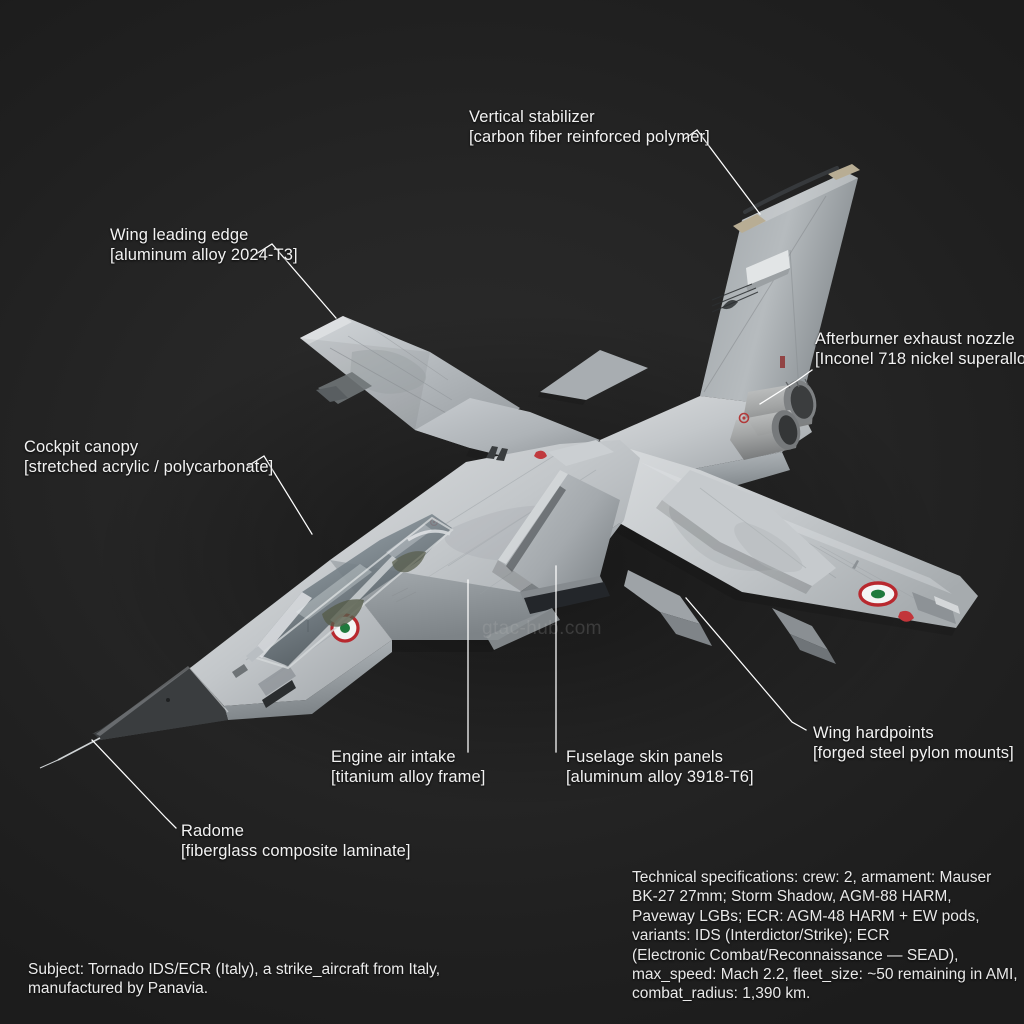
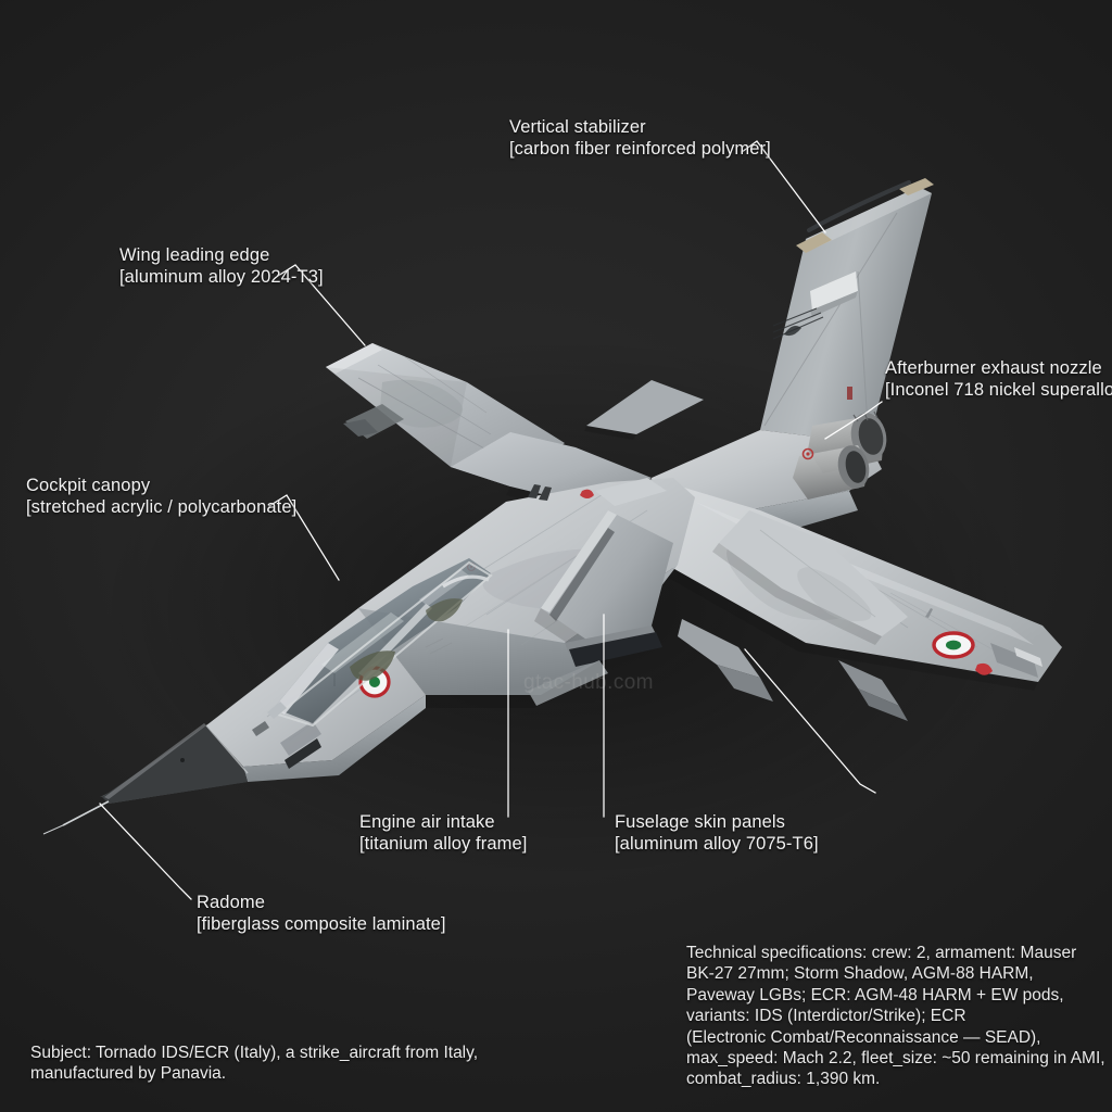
  Vertical stabilizer
  [carbon fiber reinforced polymer]
  Wing leading edge
  [aluminum alloy 2024-T3]
  Afterburner exhaust nozzle
  [Inconel 718 nickel superallo
  Cockpit canopy
  [stretched acrylic / polycarbonate]
  Engine air intake
  [titanium alloy frame]
  Fuselage skin panels
- [aluminum alloy 3918-T6]
+ [aluminum alloy 7075-T6]
- Wing hardpoints
- [forged steel pylon mounts]
  Radome
  [fiberglass composite laminate]
  gtac-hub.com
  Technical specifications: crew: 2, armament: Mauser
  BK-27 27mm; Storm Shadow, AGM-88 HARM,
  Paveway LGBs; ECR: AGM-48 HARM + EW pods,
  variants: IDS (Interdictor/Strike); ECR
  (Electronic Combat/Reconnaissance — SEAD),
  max_speed: Mach 2.2, fleet_size: ~50 remaining in AMI,
  combat_radius: 1,390 km.
  Subject: Tornado IDS/ECR (Italy), a strike_aircraft from Italy,
  manufactured by Panavia.
